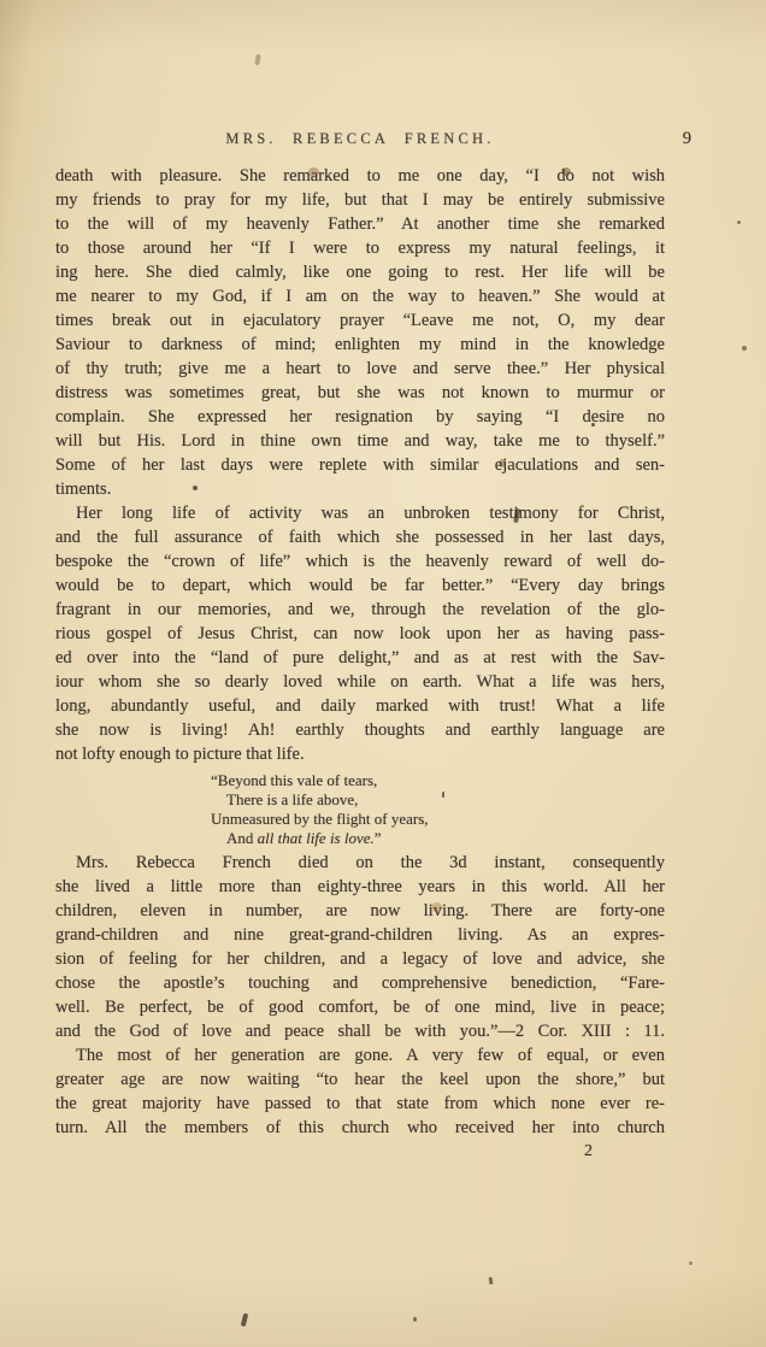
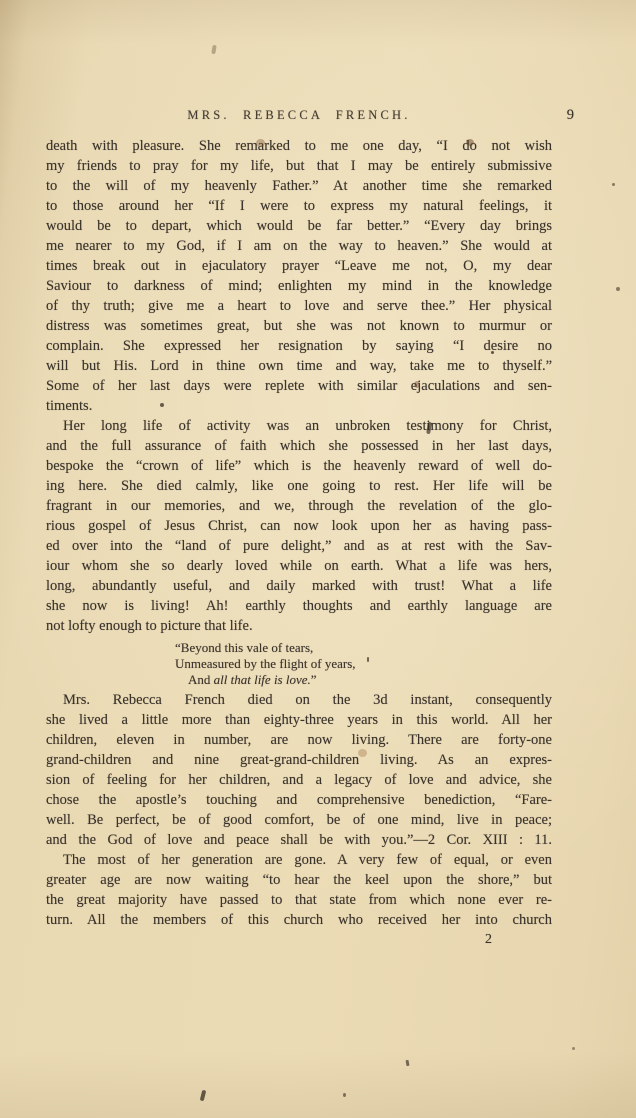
  MRS. REBECCA FRENCH.
  9
  death with pleasure. She remarked to me one day, “I do not wish
  my friends to pray for my life, but that I may be entirely submissive
  to the will of my heavenly Father.” At another time she remarked
  to those around her “If I were to express my natural feelings, it
- ing here. She died calmly, like one going to rest. Her life will be
+ would be to depart, which would be far better.” “Every day brings
  me nearer to my God, if I am on the way to heaven.” She would at
  times break out in ejaculatory prayer “Leave me not, O, my dear
  Saviour to darkness of mind; enlighten my mind in the knowledge
  of thy truth; give me a heart to love and serve thee.” Her physical
  distress was sometimes great, but she was not known to murmur or
  complain. She expressed her resignation by saying “I desire no
  will but His. Lord in thine own time and way, take me to thyself.”
  Some of her last days were replete with similar ejaculations and sen-
  timents.
  Her long life of activity was an unbroken testimony for Christ,
  and the full assurance of faith which she possessed in her last days,
  bespoke the “crown of life” which is the heavenly reward of well do-
- would be to depart, which would be far better.” “Every day brings
+ ing here. She died calmly, like one going to rest. Her life will be
  fragrant in our memories, and we, through the revelation of the glo-
  rious gospel of Jesus Christ, can now look upon her as having pass-
  ed over into the “land of pure delight,” and as at rest with the Sav-
  iour whom she so dearly loved while on earth. What a life was hers,
  long, abundantly useful, and daily marked with trust! What a life
  she now is living! Ah! earthly thoughts and earthly language are
  not lofty enough to picture that life.
  “Beyond this vale of tears,
- There is a life above,
  Unmeasured by the flight of years,
  And all that life is love.”
  Mrs. Rebecca French died on the 3d instant, consequently
  she lived a little more than eighty-three years in this world. All her
  children, eleven in number, are now living. There are forty-one
  grand-children and nine great-grand-children living. As an expres-
  sion of feeling for her children, and a legacy of love and advice, she
  chose the apostle’s touching and comprehensive benediction, “Fare-
  well. Be perfect, be of good comfort, be of one mind, live in peace;
  and the God of love and peace shall be with you.”—2 Cor. XIII : 11.
  The most of her generation are gone. A very few of equal, or even
  greater age are now waiting “to hear the keel upon the shore,” but
  the great majority have passed to that state from which none ever re-
  turn. All the members of this church who received her into church
  2
